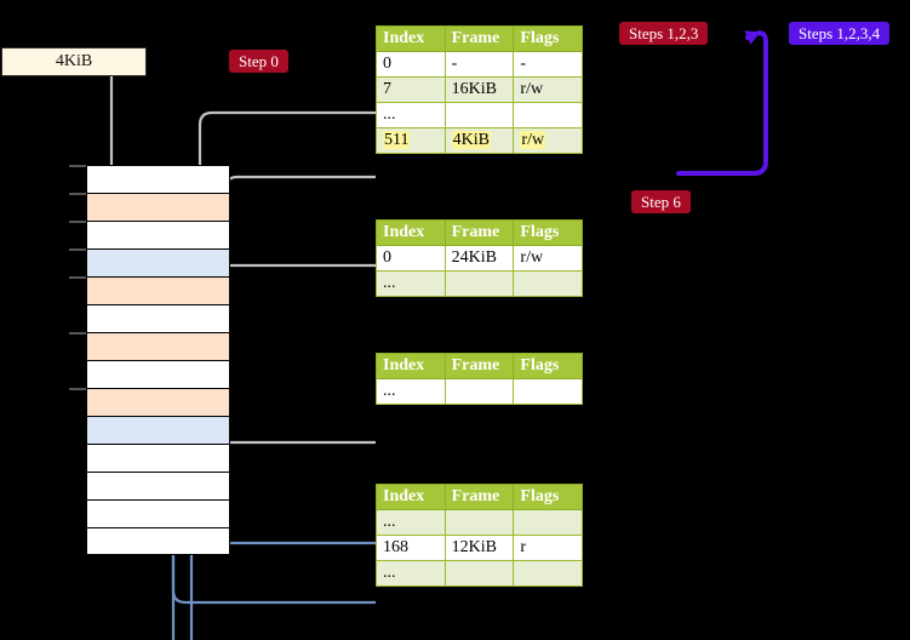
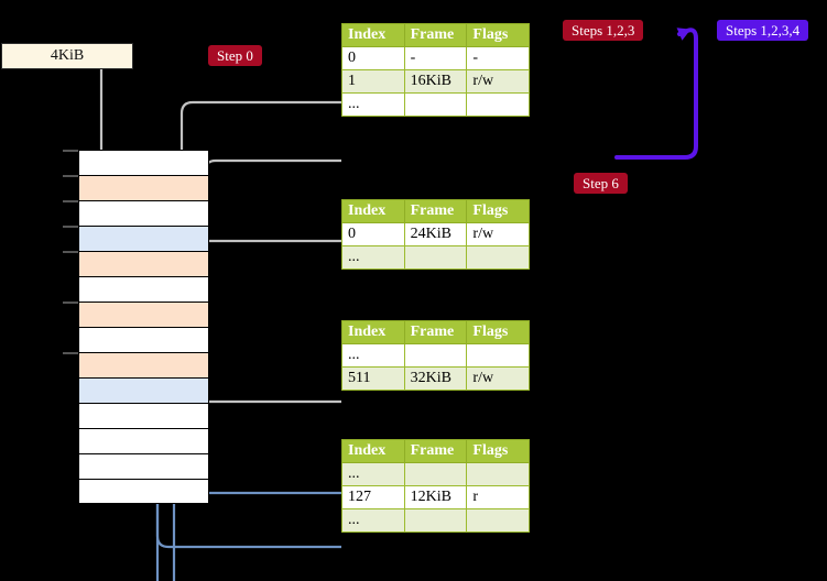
  4KiB
  Step 0
  Steps 1,2,3
  Steps 1,2,3,4
  Step 6
  Index	Frame	Flags
  0	-	-
- 7	16KiB	r/w
+ 1	16KiB	r/w
  ...
- 511	4KiB	r/w
  Index	Frame	Flags
  0	24KiB	r/w
  ...
  Index	Frame	Flags
  ...
+ 511	32KiB	r/w
  Index	Frame	Flags
  ...
- 168	12KiB	r
+ 127	12KiB	r
  ...
